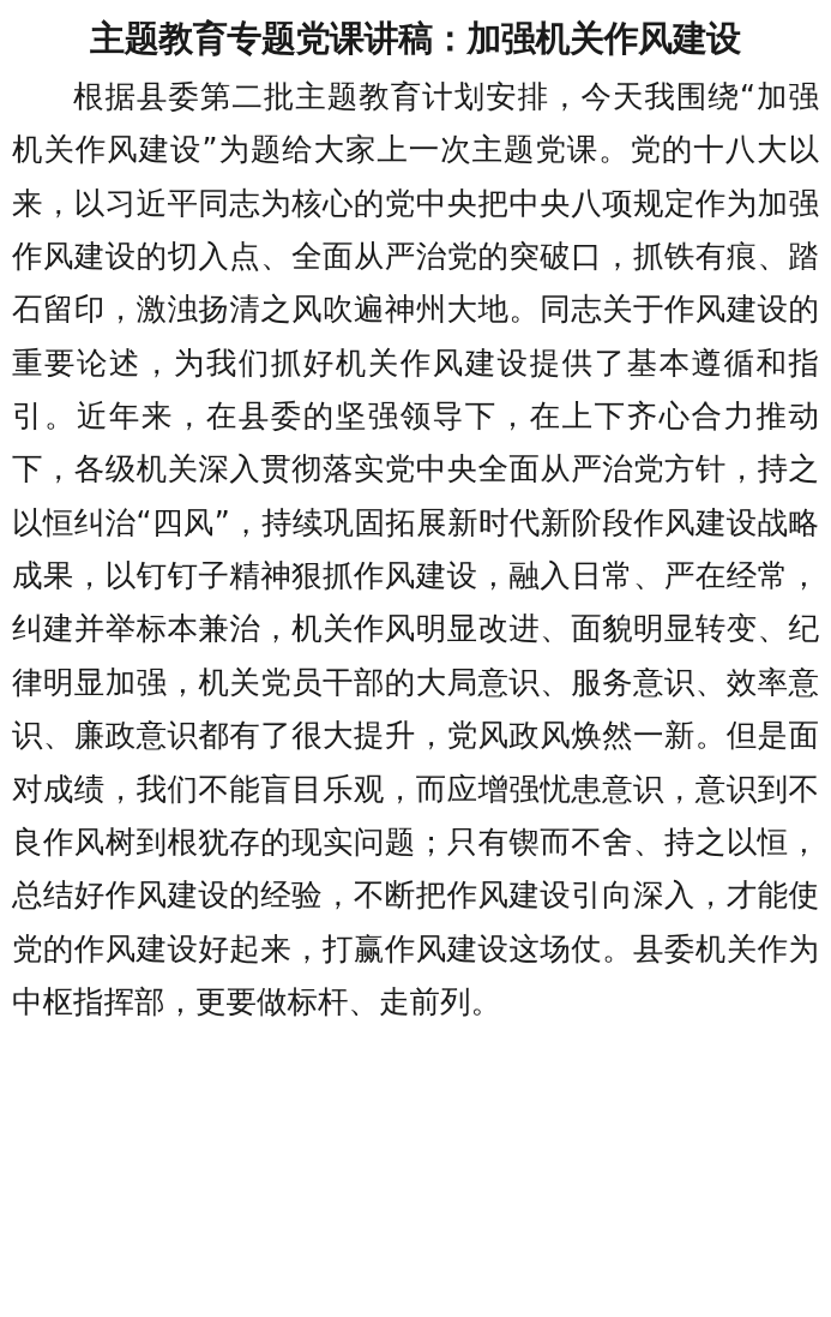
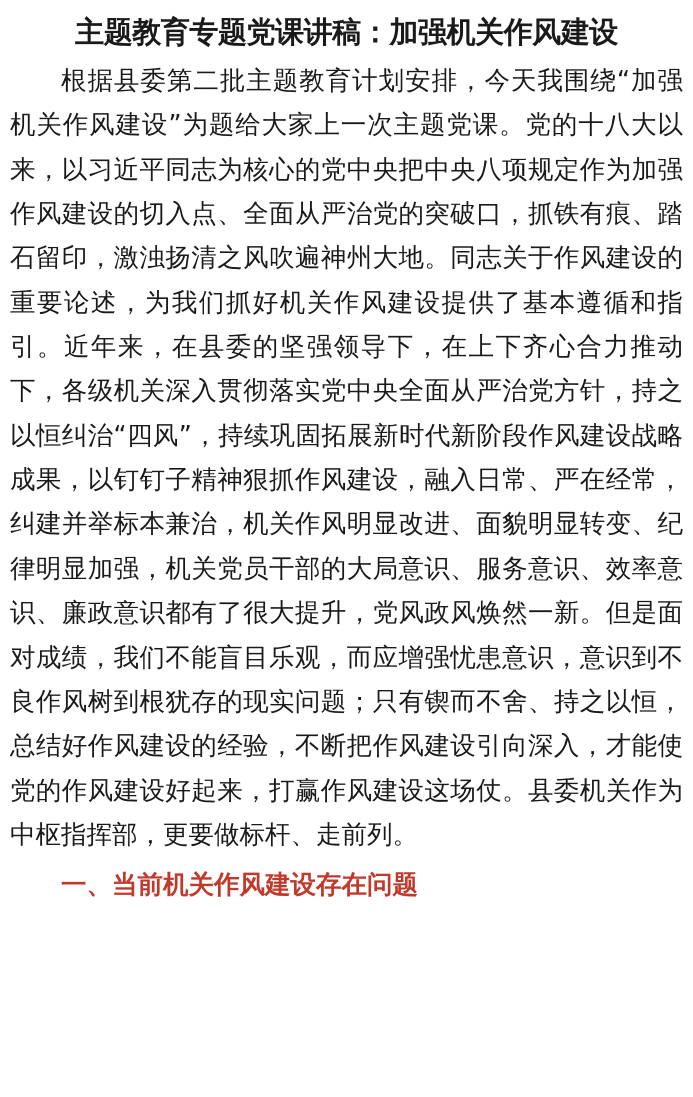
  主题教育专题党课讲稿：加强机关作风建设
  根据县委第二批主题教育计划安排，今天我围绕“加强机关作风建设”为题给大家上一次主题党课。党的十八大以来，以习近平同志为核心的党中央把中央八项规定作为加强作风建设的切入点、全面从严治党的突破口，抓铁有痕、踏石留印，激浊扬清之风吹遍神州大地。同志关于作风建设的重要论述，为我们抓好机关作风建设提供了基本遵循和指引。近年来，在县委的坚强领导下，在上下齐心合力推动下，各级机关深入贯彻落实党中央全面从严治党方针，持之以恒纠治“四风”，持续巩固拓展新时代新阶段作风建设战略成果，以钉钉子精神狠抓作风建设，融入日常、严在经常，纠建并举标本兼治，机关作风明显改进、面貌明显转变、纪律明显加强，机关党员干部的大局意识、服务意识、效率意识、廉政意识都有了很大提升，党风政风焕然一新。但是面对成绩，我们不能盲目乐观，而应增强忧患意识，意识到不良作风树到根犹存的现实问题；只有锲而不舍、持之以恒，总结好作风建设的经验，不断把作风建设引向深入，才能使党的作风建设好起来，打赢作风建设这场仗。县委机关作为中枢指挥部，更要做标杆、走前列。
+ 一、当前机关作风建设存在问题
